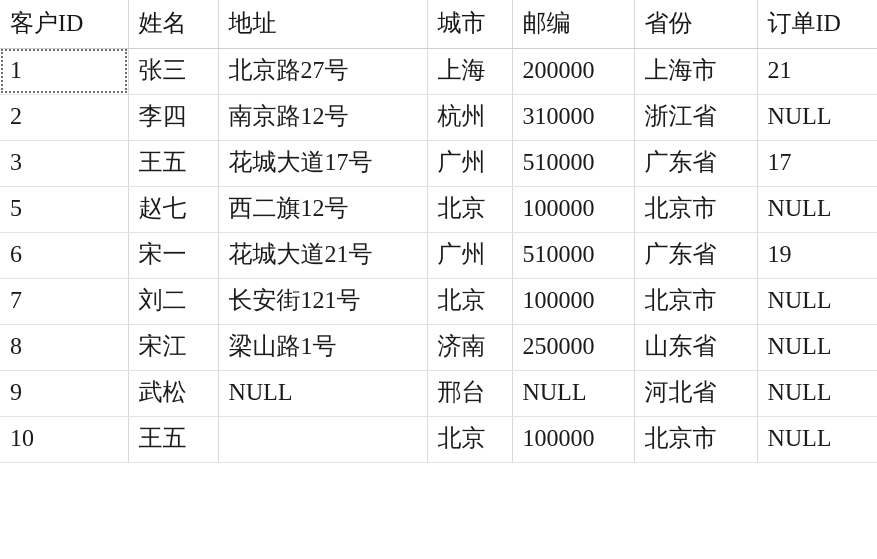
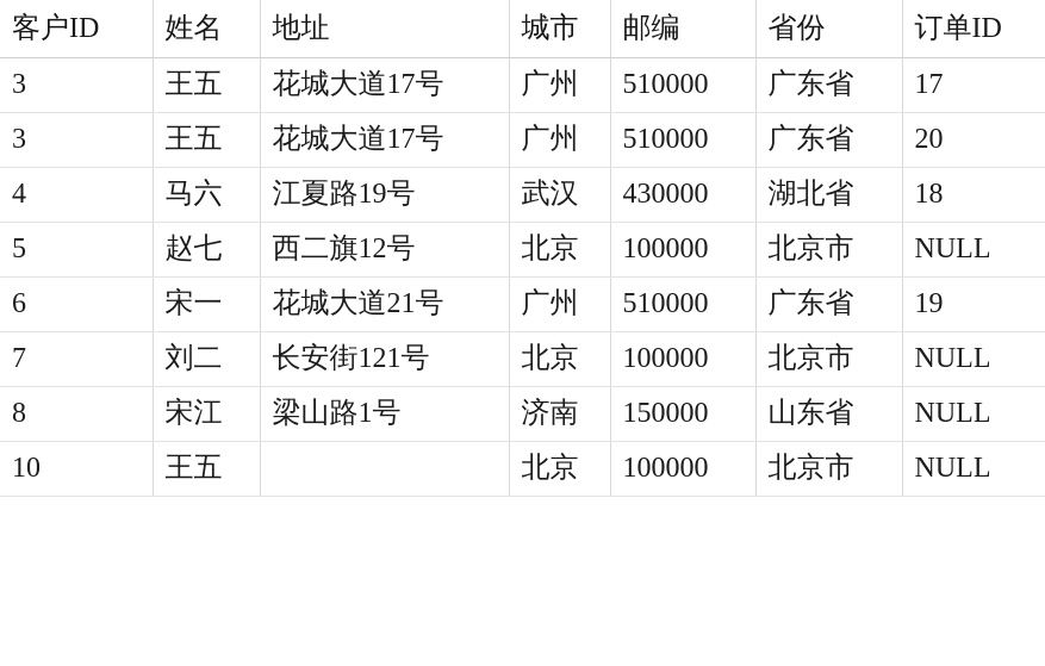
  客户ID	姓名	地址	城市	邮编	省份	订单ID
- 1	张三	北京路27号	上海	200000	上海市	21
- 2	李四	南京路12号	杭州	310000	浙江省	NULL
  3	王五	花城大道17号	广州	510000	广东省	17
+ 3	王五	花城大道17号	广州	510000	广东省	20
+ 4	马六	江夏路19号	武汉	430000	湖北省	18
  5	赵七	西二旗12号	北京	100000	北京市	NULL
  6	宋一	花城大道21号	广州	510000	广东省	19
  7	刘二	长安街121号	北京	100000	北京市	NULL
- 8	宋江	梁山路1号	济南	250000	山东省	NULL
+ 8	宋江	梁山路1号	济南	150000	山东省	NULL
- 9	武松	NULL	邢台	NULL	河北省	NULL
  10	王五		北京	100000	北京市	NULL
